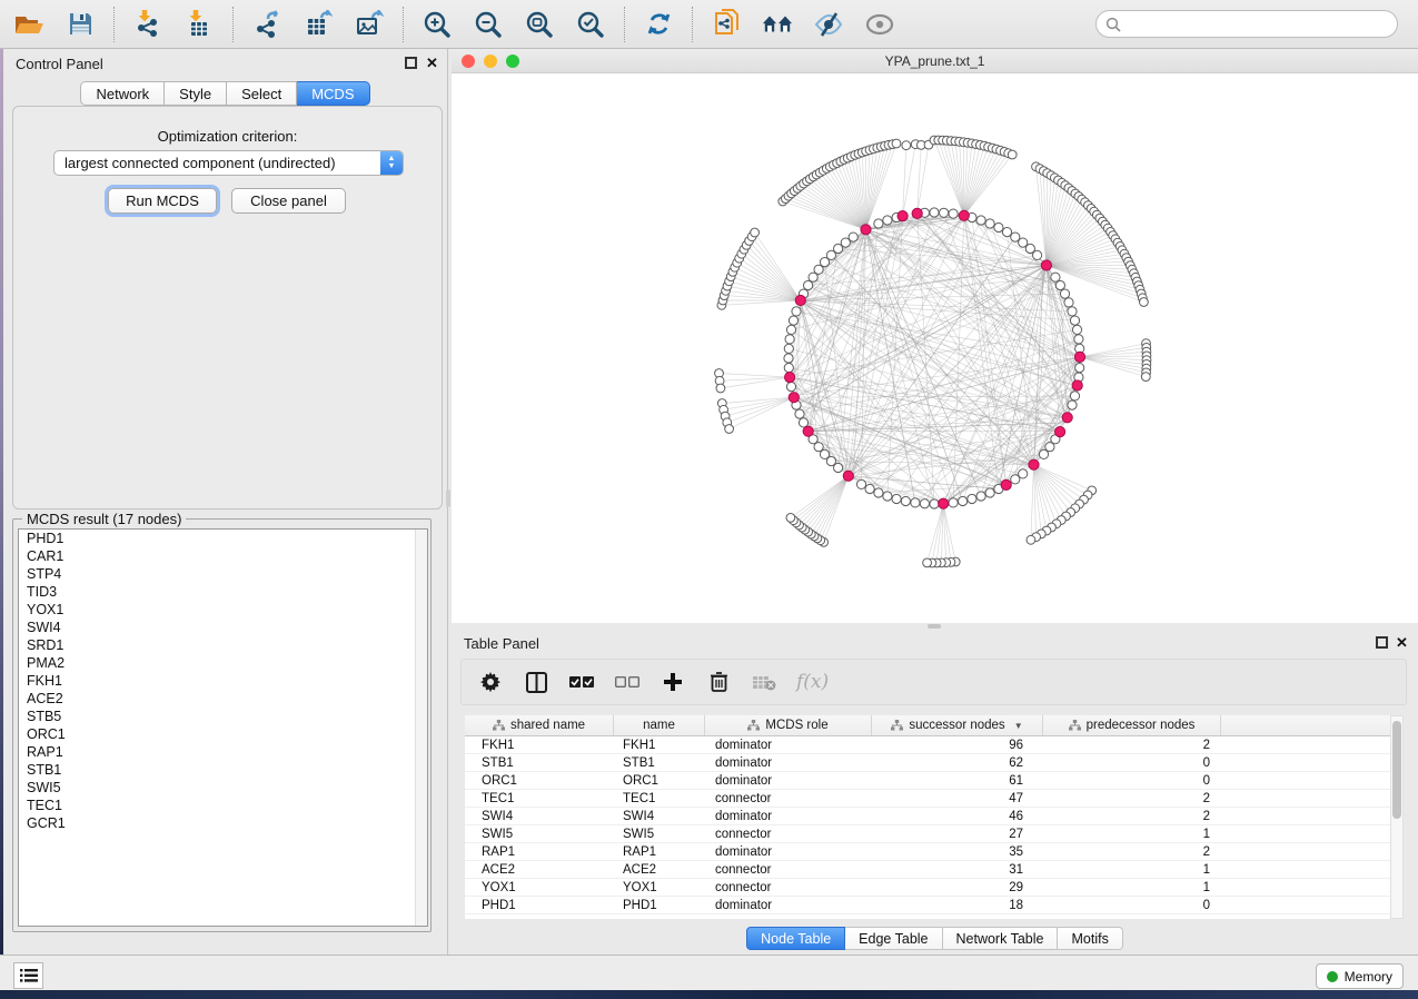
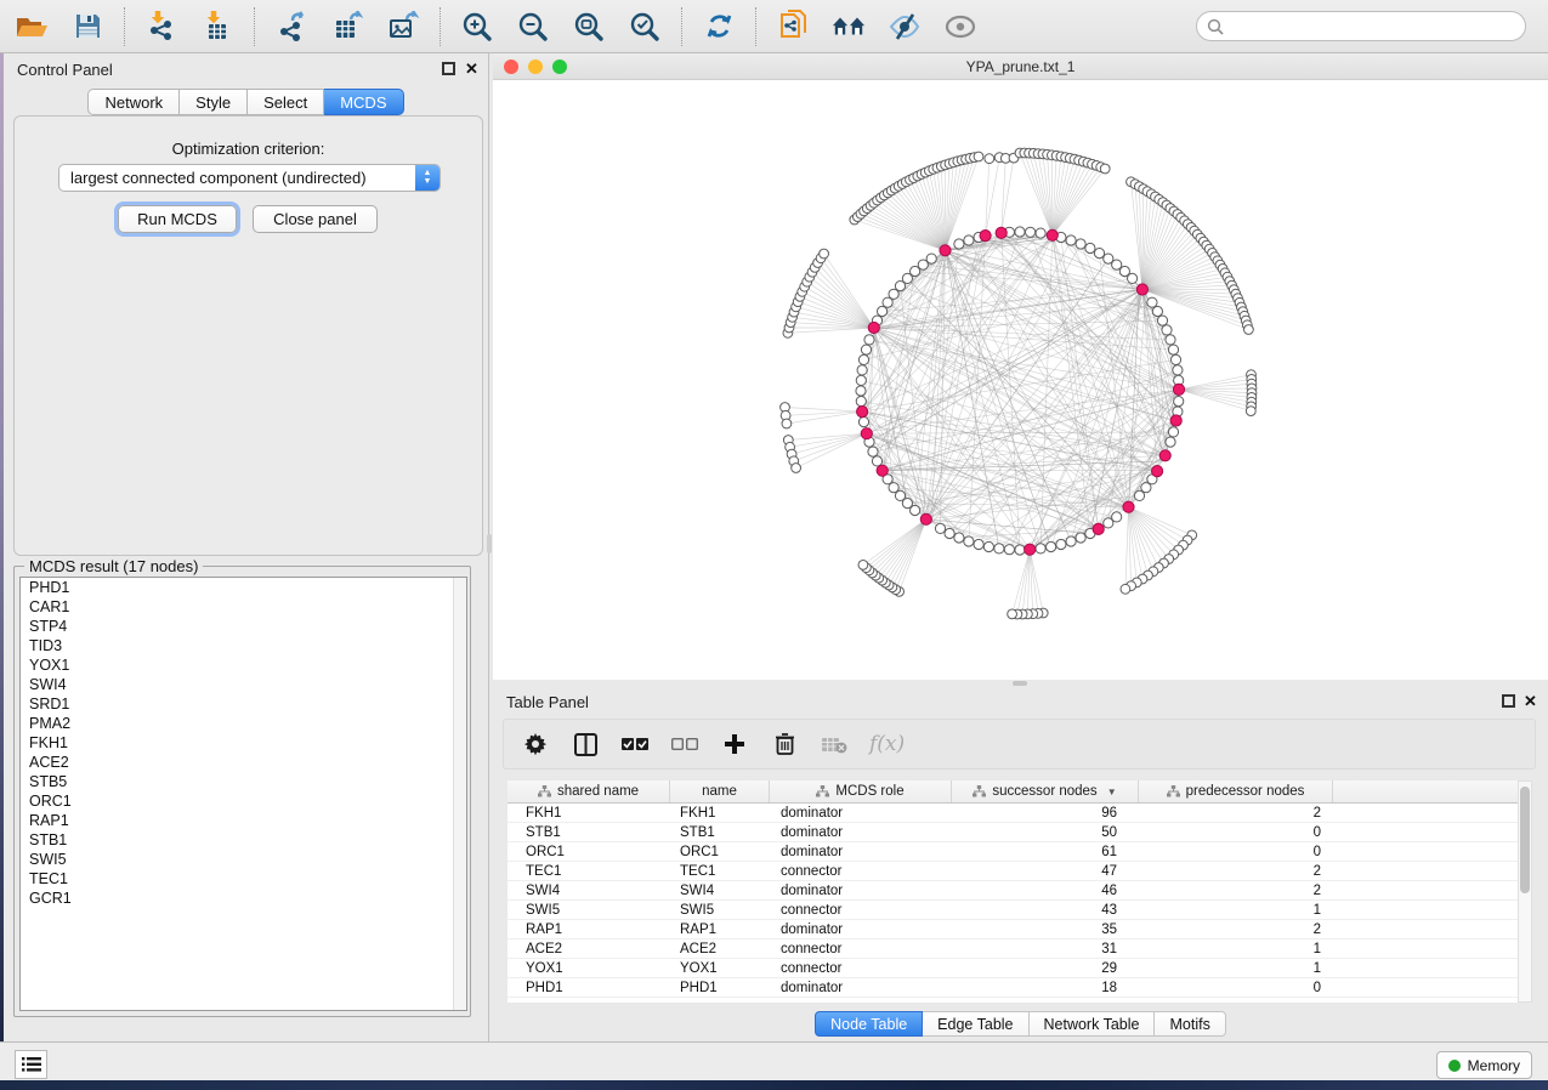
  Control Panel
  ✕
  Network
  Style
  Select
  MCDS
  Optimization criterion:
  largest connected component (undirected)
  Run MCDS
  Close panel
  MCDS result (17 nodes)
  PHD1
  CAR1
  STP4
  TID3
  YOX1
  SWI4
  SRD1
  PMA2
  FKH1
  ACE2
  STB5
  ORC1
  RAP1
  STB1
  SWI5
  TEC1
  GCR1
  YPA_prune.txt_1
  Table Panel
  ✕
  f(x)
  shared name
  name
  MCDS role
  successor nodes
  ▼
  predecessor nodes
  FKH1
  FKH1
  dominator
  96
  2
  STB1
  STB1
  dominator
- 62
+ 50
  0
  ORC1
  ORC1
  dominator
  61
  0
  TEC1
  TEC1
  connector
  47
  2
  SWI4
  SWI4
  dominator
  46
  2
  SWI5
  SWI5
  connector
- 27
+ 43
  1
  RAP1
  RAP1
  dominator
  35
  2
  ACE2
  ACE2
  connector
  31
  1
  YOX1
  YOX1
  connector
  29
  1
  PHD1
  PHD1
  dominator
  18
  0
  Node Table
  Edge Table
  Network Table
  Motifs
  Memory
